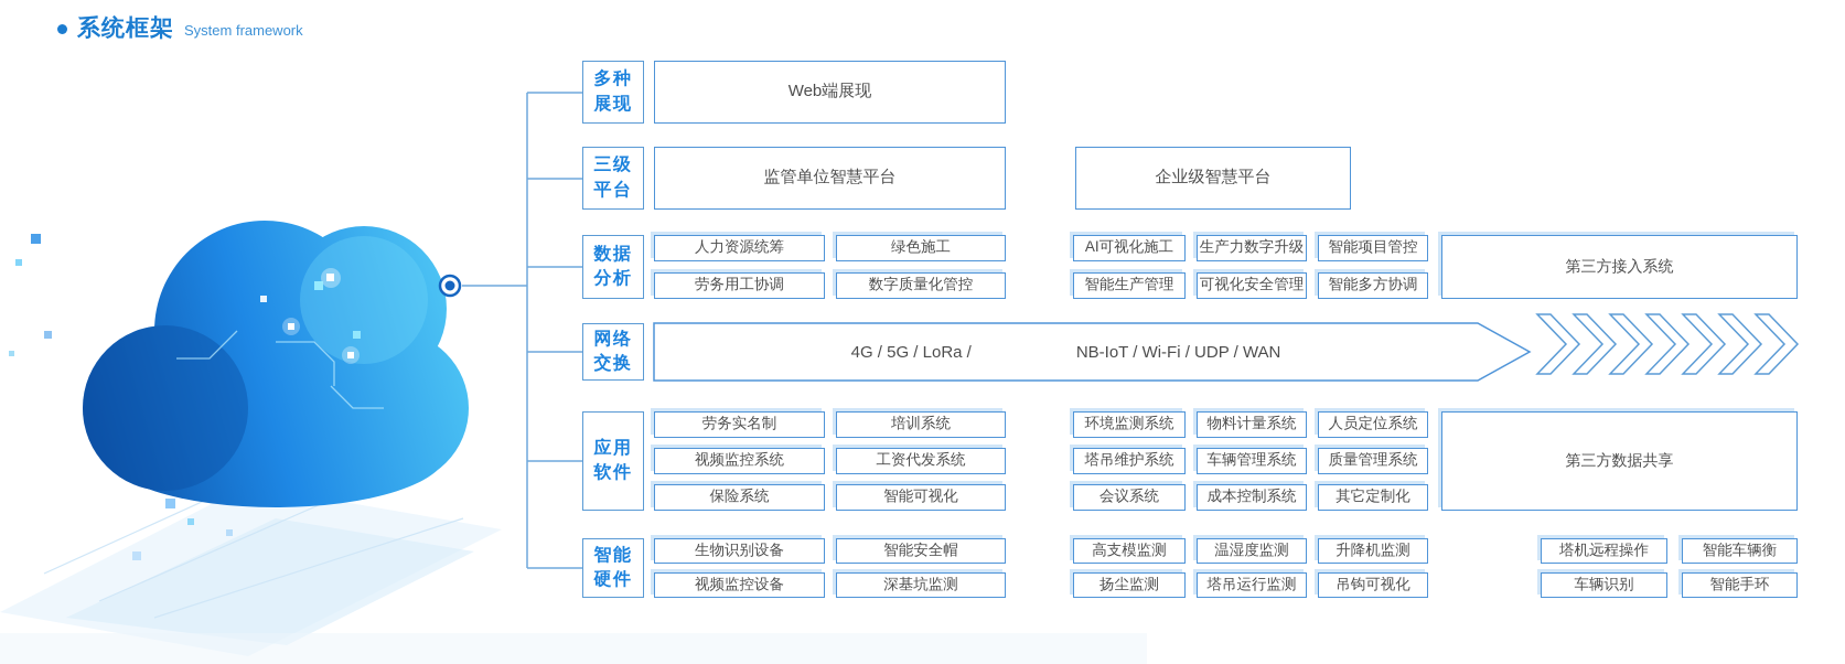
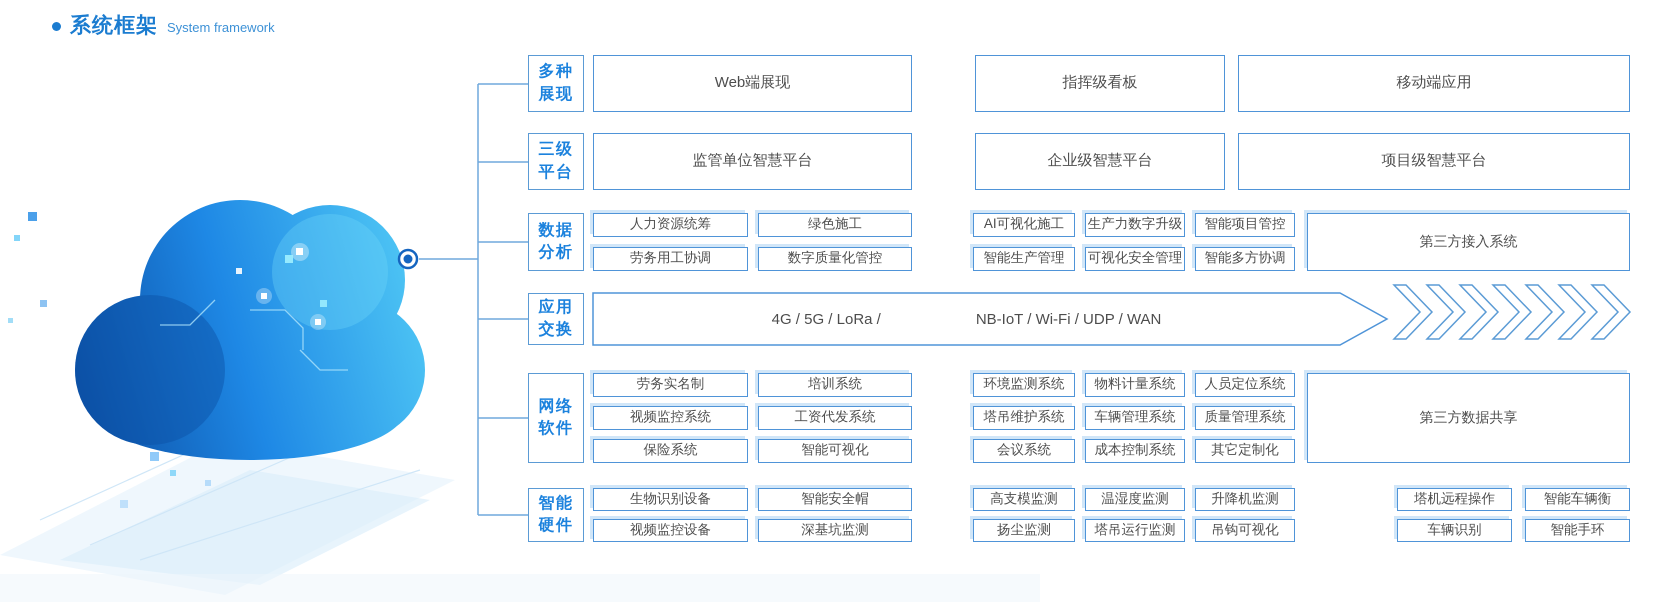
  系统框架
  System framework
  多种
  展现
  Web端展现
+ 指挥级看板
+ 移动端应用
  三级
  平台
  监管单位智慧平台
  企业级智慧平台
+ 项目级智慧平台
  数据
  分析
  人力资源统筹
  绿色施工
  AI可视化施工
  生产力数字升级
  智能项目管控
  劳务用工协调
  数字质量化管控
  智能生产管理
  可视化安全管理
  智能多方协调
  第三方接入系统
- 网络
+ 应用
  交换
  4G / 5G / LoRa /
  NB-IoT / Wi-Fi / UDP / WAN
- 应用
+ 网络
  软件
  劳务实名制
  培训系统
  环境监测系统
  物料计量系统
  人员定位系统
  视频监控系统
  工资代发系统
  塔吊维护系统
  车辆管理系统
  质量管理系统
  保险系统
  智能可视化
  会议系统
  成本控制系统
  其它定制化
  第三方数据共享
  智能
  硬件
  生物识别设备
  智能安全帽
  高支模监测
  温湿度监测
  升降机监测
  塔机远程操作
  智能车辆衡
  视频监控设备
  深基坑监测
  扬尘监测
  塔吊运行监测
  吊钩可视化
  车辆识别
  智能手环
